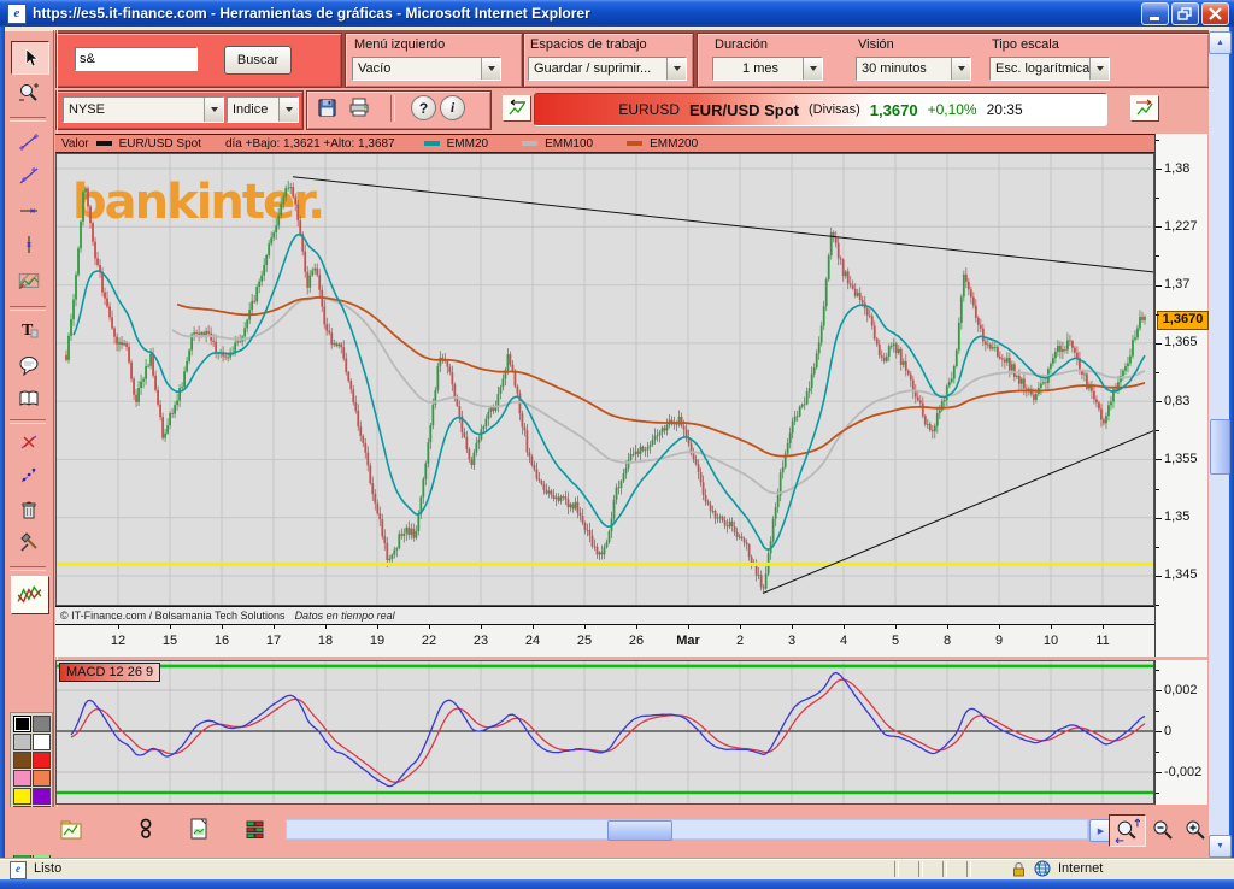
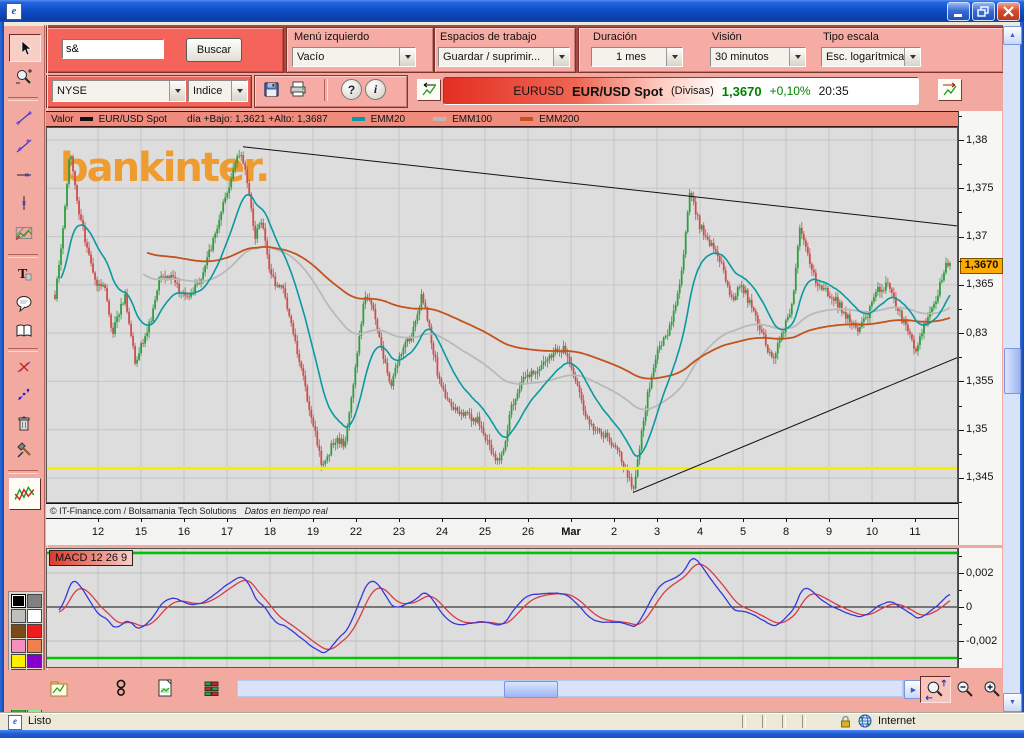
  e
- https://es5.it-finance.com - Herramientas de gráficas - Microsoft Internet Explorer
  s&
  Buscar
  Menú izquierdo
  Vacío
  Espacios de trabajo
  Guardar / suprimir...
  Duración
  1 mes
  Visión
  30 minutos
  Tipo escala
  Esc. logarítmica
  NYSE
  Indice
  ?
  i
  EURUSD
  EUR/USD Spot
  (Divisas)
  1,3670
  +0,10%
  20:35
  T
  Valor
  EUR/USD Spot
  día +Bajo: 1,3621 +Alto: 1,3687
  EMM20
  EMM100
  EMM200
  ankinter.
  © IT-Finance.com / Bolsamania Tech Solutions
  Datos en tiempo real
  12
  15
  16
  17
  18
  19
  22
  23
  24
  25
  26
  Mar
  2
  3
  4
  5
  8
  9
  10
  11
  1,3670
  1,38
- 1,227
+ 1,375
  1,37
  1,365
  0,83
  1,355
  1,35
  1,345
  MACD 12 26 9
  0,002
  0
  -0,002
  e
  Listo
  Internet
